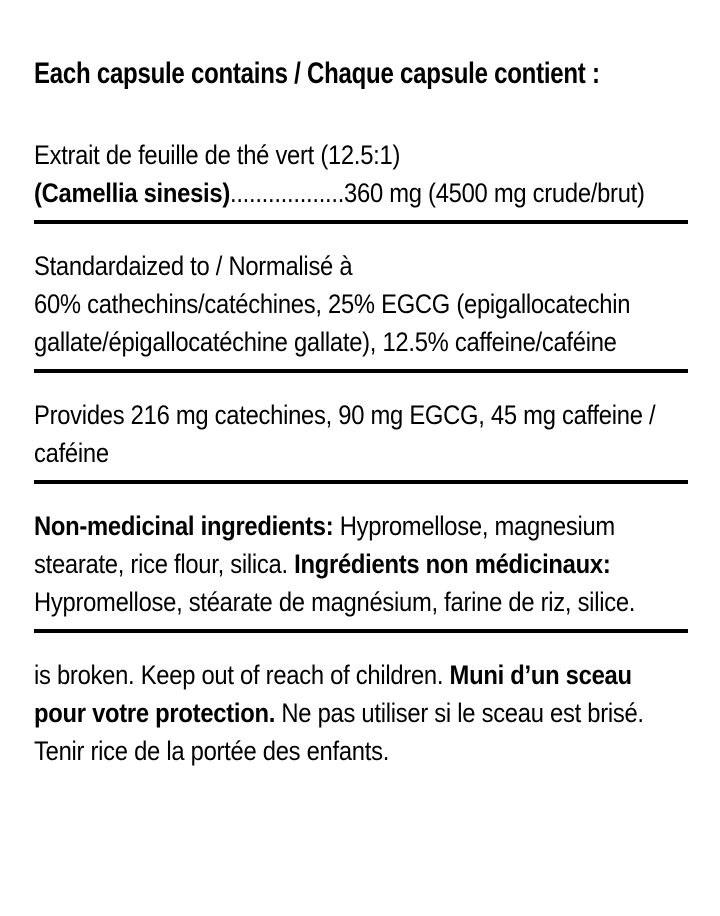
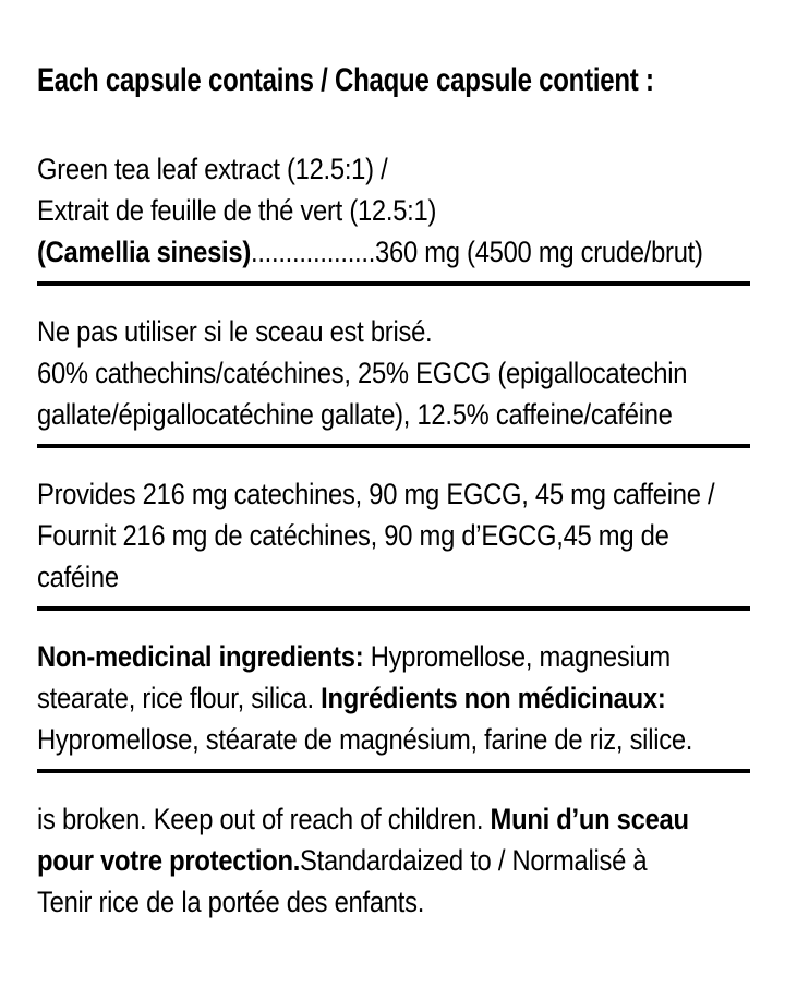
  Each capsule contains / Chaque capsule contient :
+ Green tea leaf extract (12.5:1) /
  Extrait de feuille de thé vert (12.5:1)
  (Camellia sinesis)..................360 mg (4500 mg crude/brut)
- Standardaized to / Normalisé à
+ Ne pas utiliser si le sceau est brisé.
  60% cathechins/catéchines, 25% EGCG (epigallocatechin
  gallate/épigallocatéchine gallate), 12.5% caffeine/caféine
  Provides 216 mg catechines, 90 mg EGCG, 45 mg caffeine /
+ Fournit 216 mg de catéchines, 90 mg d’EGCG,45 mg de
  caféine
  Non-medicinal ingredients: Hypromellose, magnesium
  stearate, rice flour, silica. Ingrédients non médicinaux:
  Hypromellose, stéarate de magnésium, farine de riz, silice.
  is broken. Keep out of reach of children. Muni d’un sceau
- pour votre protection. Ne pas utiliser si le sceau est brisé.
+ pour votre protection.Standardaized to / Normalisé à
  Tenir rice de la portée des enfants.
